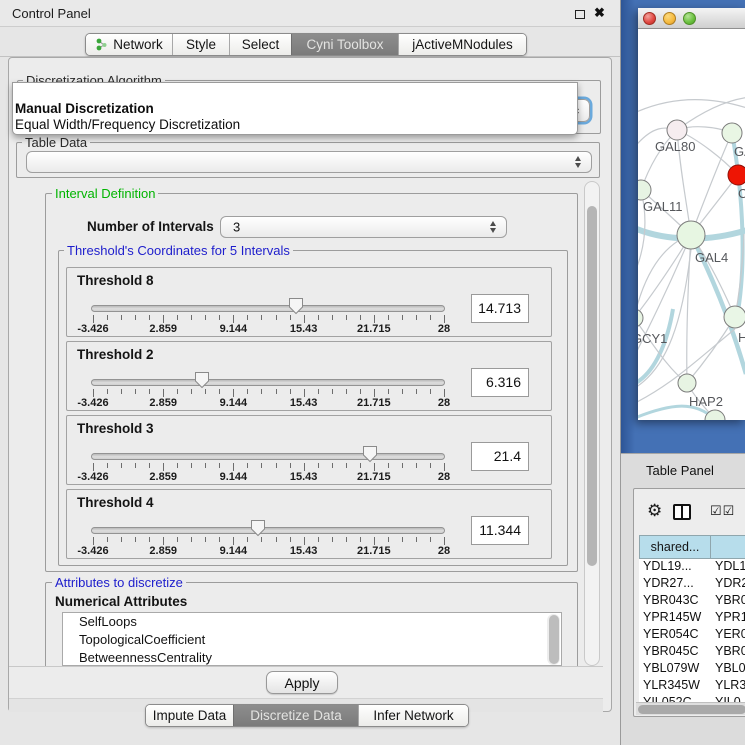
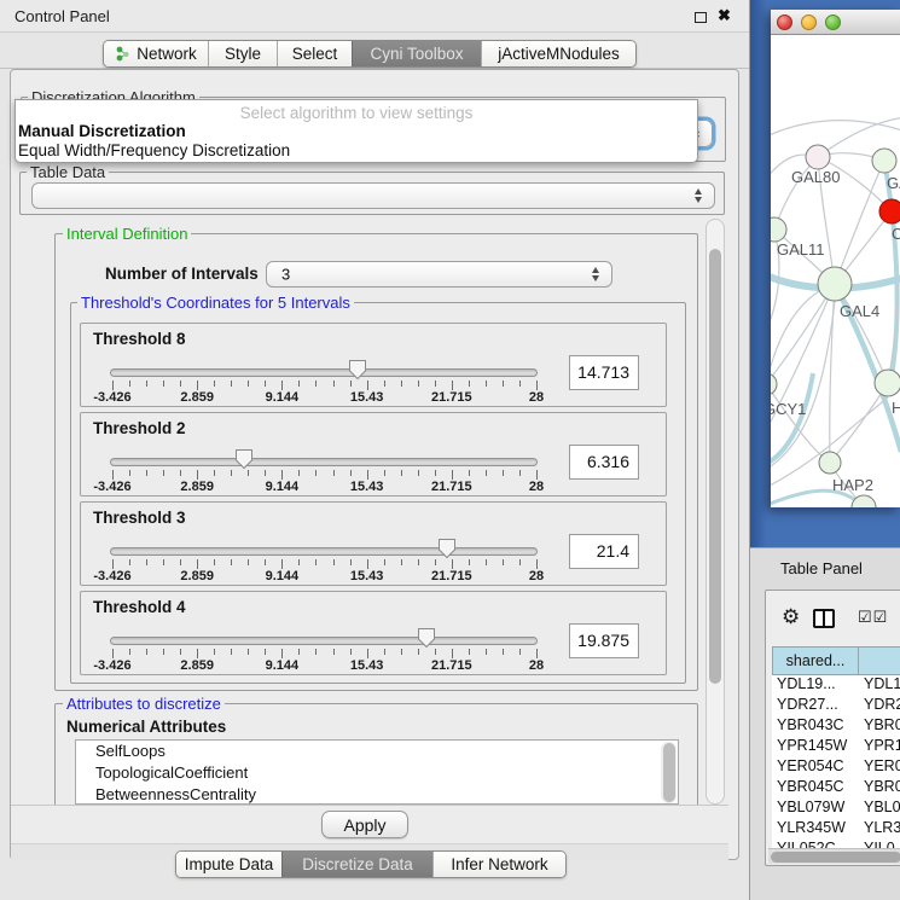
  Control Panel
  ✖
  Network
  Style
  Select
  Cyni Toolbox
  jActiveMNodules
  Discretization Algorithm
+ Select algorithm to view settings
  Manual Discretization
  Equal Width/Frequency Discretization
  Table Data
  Interval Definition
  Number of Intervals
  3
  Threshold's Coordinates for 5 Intervals
  Threshold 8
  -3.426
  2.859
  9.144
  15.43
  21.715
  28
  14.713
  Threshold 2
  -3.426
  2.859
  9.144
  15.43
  21.715
  28
  6.316
  Threshold 3
  -3.426
  2.859
  9.144
  15.43
  21.715
  28
  21.4
  Threshold 4
  -3.426
  2.859
  9.144
  15.43
  21.715
  28
- 11.344
+ 19.875
  Attributes to discretize
  Numerical Attributes
  SelfLoops
  TopologicalCoefficient
  BetweennessCentrality
  Apply
  Impute Data
  Discretize Data
  Infer Network
  GAL80
  C
  GAL11
  GAL4
  GCY1
  H
  HAP2
  Table Panel
  ⚙
  ☑☑
  shared...
  YDL19...
  YDL1
  YDR27...
  YDR
  YBR043C
  YBR0
  YPR145W
  YPR1
  YER054C
  YER0
  YBR045C
  YBR0
  YBL079W
  YBL0
  YLR345W
  YLR3
